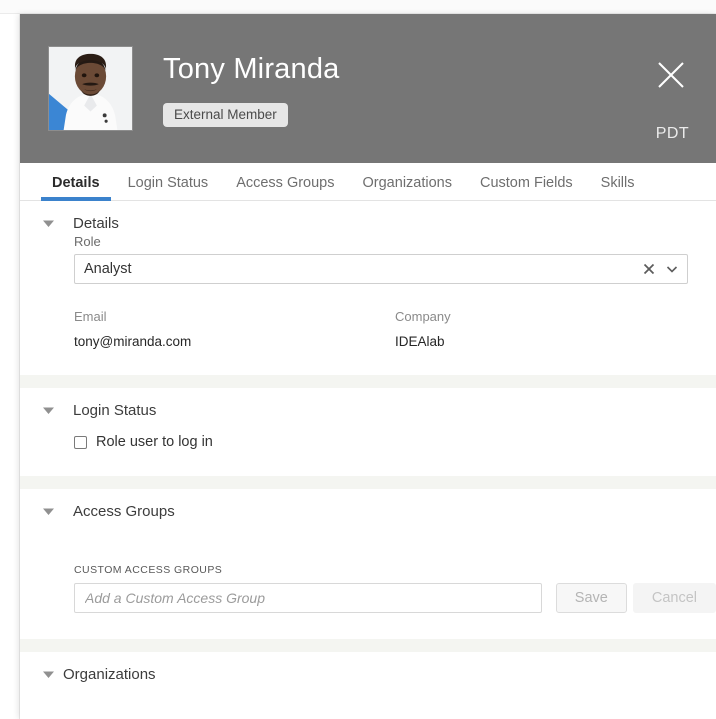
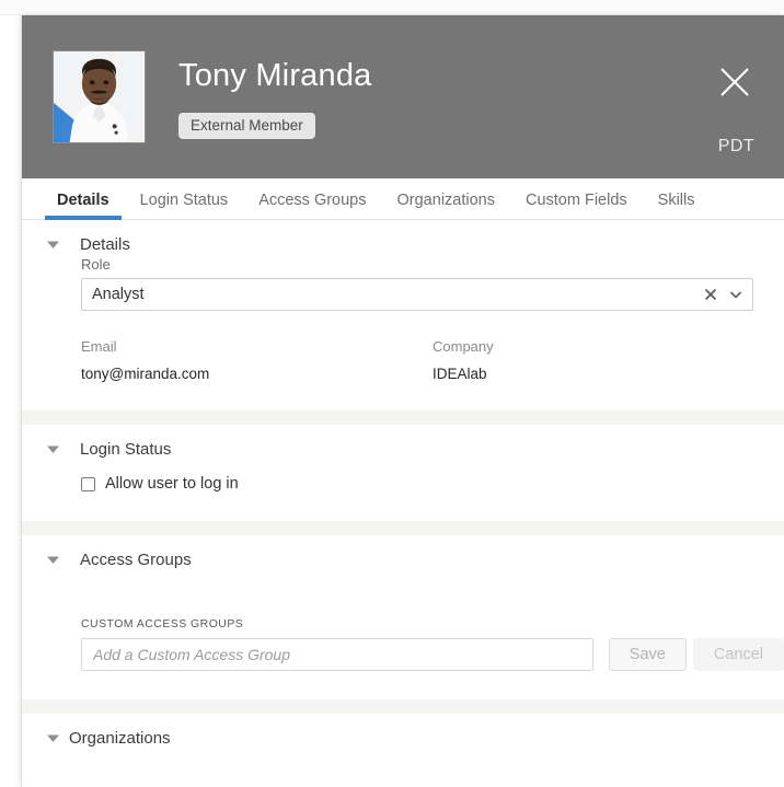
  Tony Miranda
  External Member
  PDT
  Details
  Login Status
  Access Groups
  Organizations
  Custom Fields
  Skills
  Details
  Role
  Analyst
  Email
  tony@miranda.com
  Company
  IDEAlab
  Login Status
- Role user to log in
+ Allow user to log in
  Access Groups
  CUSTOM ACCESS GROUPS
  Add a Custom Access Group
  Save
  Cancel
  Organizations
